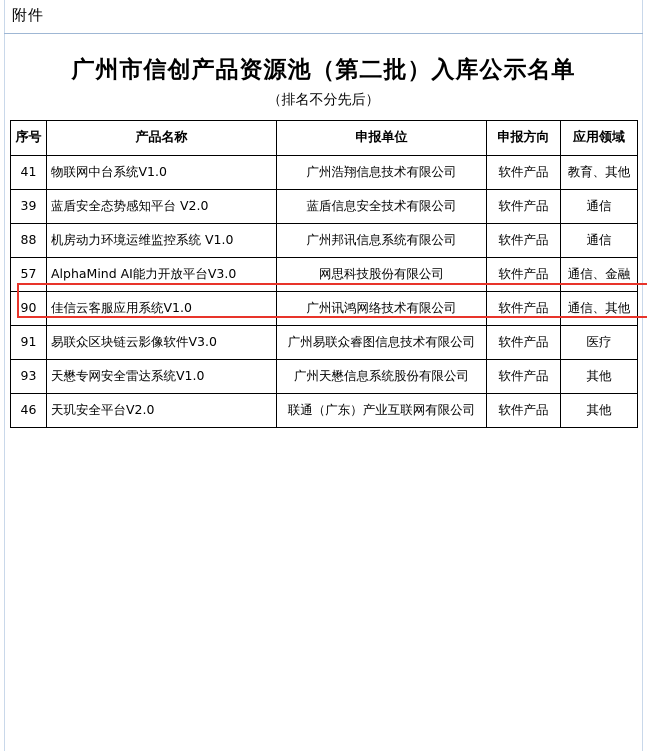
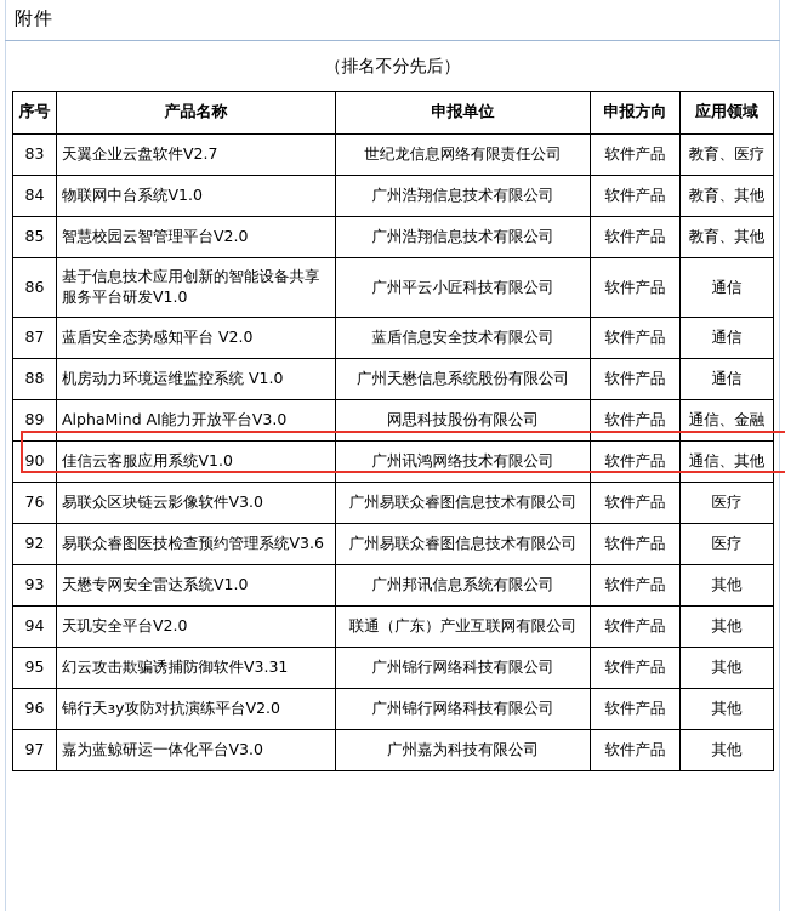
  附件
- 广州市信创产品资源池（第二批）入库公示名单
  （排名不分先后）
  序号	产品名称	申报单位	申报方向	应用领域
+ 83	天翼企业云盘软件V2.7	世纪龙信息网络有限责任公司	软件产品	教育、医疗
- 41	物联网中台系统V1.0	广州浩翔信息技术有限公司	软件产品	教育、其他
+ 84	物联网中台系统V1.0	广州浩翔信息技术有限公司	软件产品	教育、其他
+ 85	智慧校园云智管理平台V2.0	广州浩翔信息技术有限公司	软件产品	教育、其他
+ 86	基于信息技术应用创新的智能设备共享服务平台研发V1.0	广州平云小匠科技有限公司	软件产品	通信
- 39	蓝盾安全态势感知平台 V2.0	蓝盾信息安全技术有限公司	软件产品	通信
+ 87	蓝盾安全态势感知平台 V2.0	蓝盾信息安全技术有限公司	软件产品	通信
- 88	机房动力环境运维监控系统 V1.0	广州邦讯信息系统有限公司	软件产品	通信
+ 88	机房动力环境运维监控系统 V1.0	广州天懋信息系统股份有限公司	软件产品	通信
- 57	AlphaMind AI能力开放平台V3.0	网思科技股份有限公司	软件产品	通信、金融
+ 89	AlphaMind AI能力开放平台V3.0	网思科技股份有限公司	软件产品	通信、金融
  90	佳信云客服应用系统V1.0	广州讯鸿网络技术有限公司	软件产品	通信、其他
- 91	易联众区块链云影像软件V3.0	广州易联众睿图信息技术有限公司	软件产品	医疗
+ 76	易联众区块链云影像软件V3.0	广州易联众睿图信息技术有限公司	软件产品	医疗
+ 92	易联众睿图医技检查预约管理系统V3.6	广州易联众睿图信息技术有限公司	软件产品	医疗
- 93	天懋专网安全雷达系统V1.0	广州天懋信息系统股份有限公司	软件产品	其他
+ 93	天懋专网安全雷达系统V1.0	广州邦讯信息系统有限公司	软件产品	其他
- 46	天玑安全平台V2.0	联通（广东）产业互联网有限公司	软件产品	其他
+ 94	天玑安全平台V2.0	联通（广东）产业互联网有限公司	软件产品	其他
+ 95	幻云攻击欺骗诱捕防御软件V3.31	广州锦行网络科技有限公司	软件产品	其他
+ 96	锦行天зу攻防对抗演练平台V2.0	广州锦行网络科技有限公司	软件产品	其他
+ 97	嘉为蓝鲸研运一体化平台V3.0	广州嘉为科技有限公司	软件产品	其他
